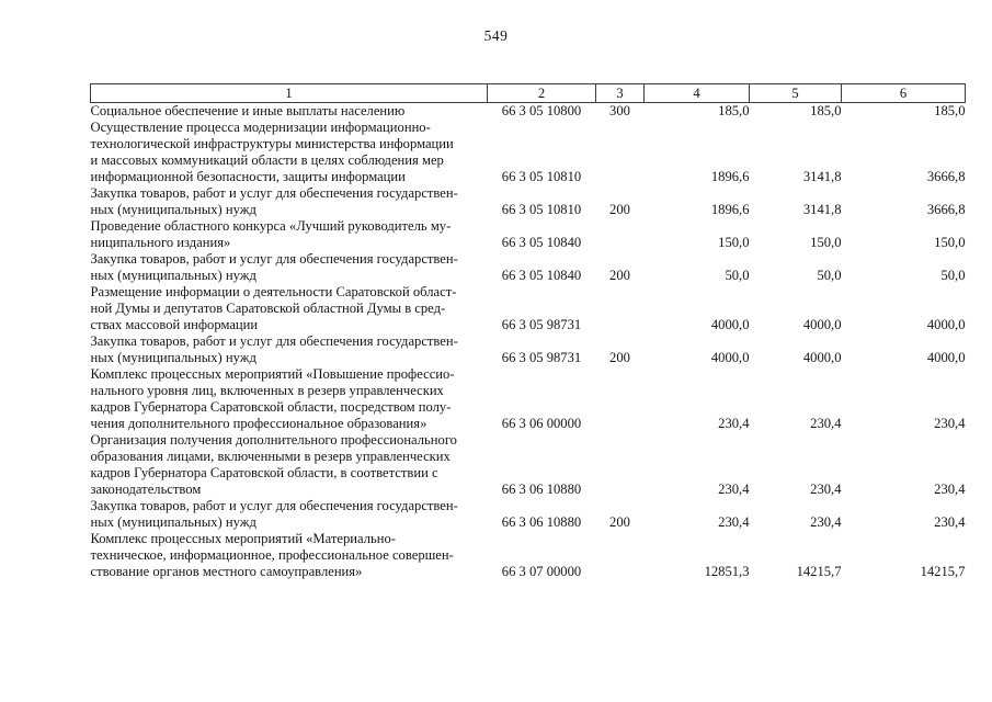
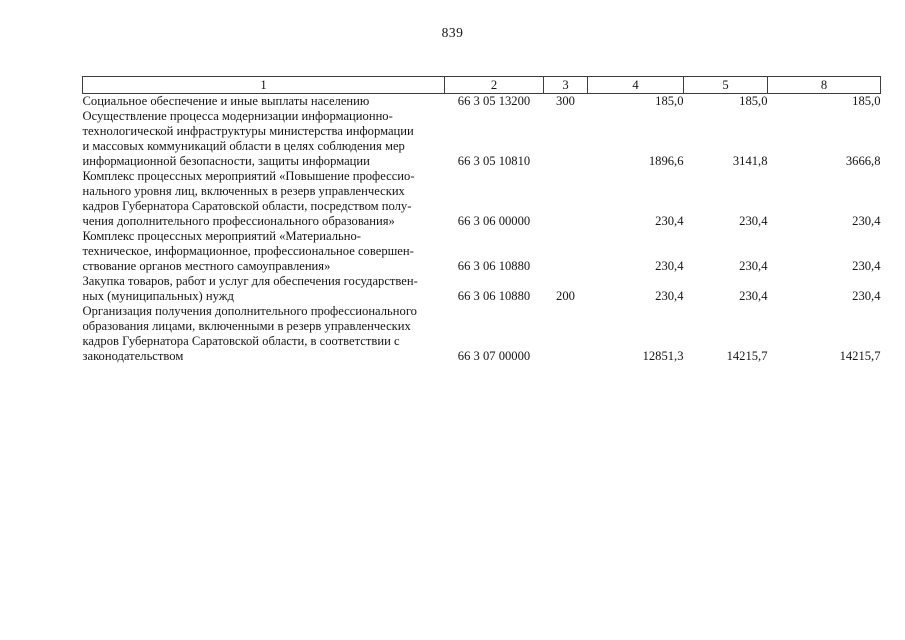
- 549
+ 839
- 1	2	3	4	5	6
+ 1	2	3	4	5	8
- Социальное обеспечение и иные выплаты населению	66 3 05 10800	300	185,0	185,0	185,0
+ Социальное обеспечение и иные выплаты населению	66 3 05 13200	300	185,0	185,0	185,0
  Осуществление процесса модернизации информационно- технологической инфраструктуры министерства информации и массовых коммуникаций области в целях соблюдения мер информационной безопасности, защиты информации	66 3 05 10810		1896,6	3141,8	3666,8
- Закупка товаров, работ и услуг для обеспечения государствен- ных (муниципальных) нужд	66 3 05 10810	200	1896,6	3141,8	3666,8
- Проведение областного конкурса «Лучший руководитель му- ниципального издания»	66 3 05 10840		150,0	150,0	150,0
- Закупка товаров, работ и услуг для обеспечения государствен- ных (муниципальных) нужд	66 3 05 10840	200	50,0	50,0	50,0
- Размещение информации о деятельности Саратовской област- ной Думы и депутатов Саратовской областной Думы в сред- ствах массовой информации	66 3 05 98731		4000,0	4000,0	4000,0
- Закупка товаров, работ и услуг для обеспечения государствен- ных (муниципальных) нужд	66 3 05 98731	200	4000,0	4000,0	4000,0
- Комплекс процессных мероприятий «Повышение профессио- нального уровня лиц, включенных в резерв управленческих кадров Губернатора Саратовской области, посредством полу- чения дополнительного профессиональное образования»	66 3 06 00000		230,4	230,4	230,4
+ Комплекс процессных мероприятий «Повышение профессио- нального уровня лиц, включенных в резерв управленческих кадров Губернатора Саратовской области, посредством полу- чения дополнительного профессионального образования»	66 3 06 00000		230,4	230,4	230,4
- Организация получения дополнительного профессионального образования лицами, включенными в резерв управленческих кадров Губернатора Саратовской области, в соответствии с законодательством	66 3 06 10880		230,4	230,4	230,4
+ Комплекс процессных мероприятий «Материально- техническое, информационное, профессиональное совершен- ствование органов местного самоуправления»	66 3 06 10880		230,4	230,4	230,4
  Закупка товаров, работ и услуг для обеспечения государствен- ных (муниципальных) нужд	66 3 06 10880	200	230,4	230,4	230,4
- Комплекс процессных мероприятий «Материально- техническое, информационное, профессиональное совершен- ствование органов местного самоуправления»	66 3 07 00000		12851,3	14215,7	14215,7
+ Организация получения дополнительного профессионального образования лицами, включенными в резерв управленческих кадров Губернатора Саратовской области, в соответствии с законодательством	66 3 07 00000		12851,3	14215,7	14215,7
